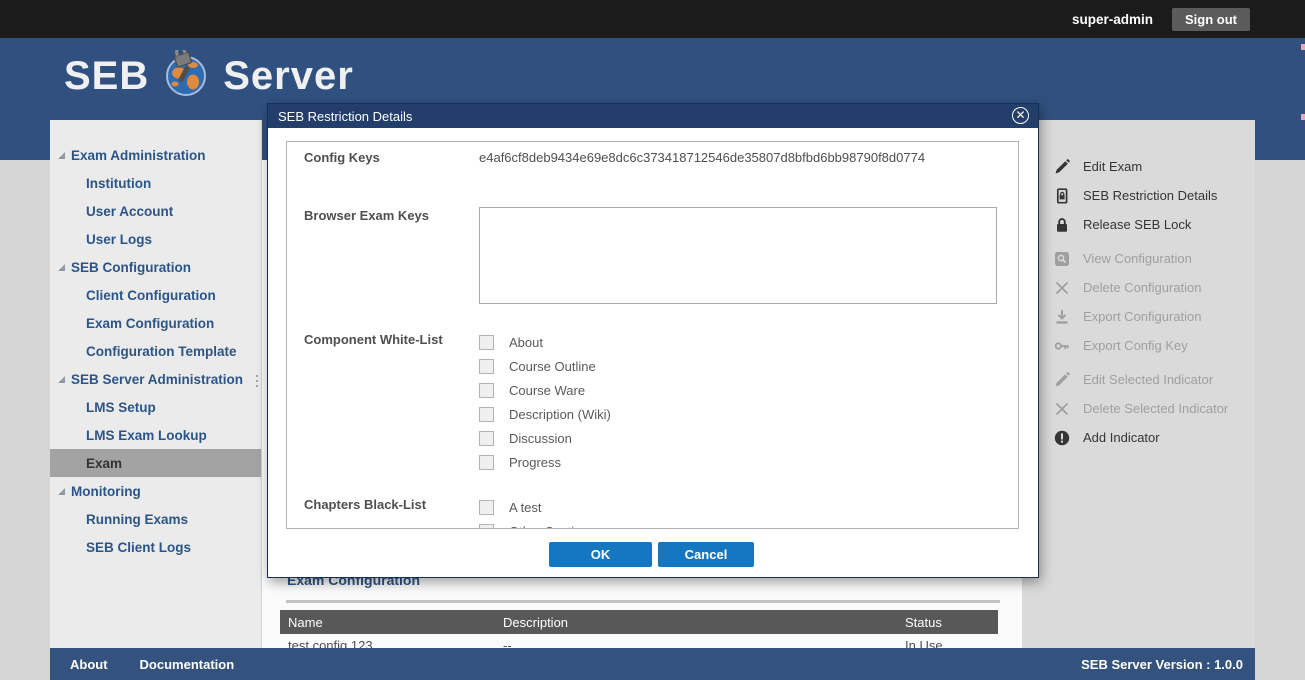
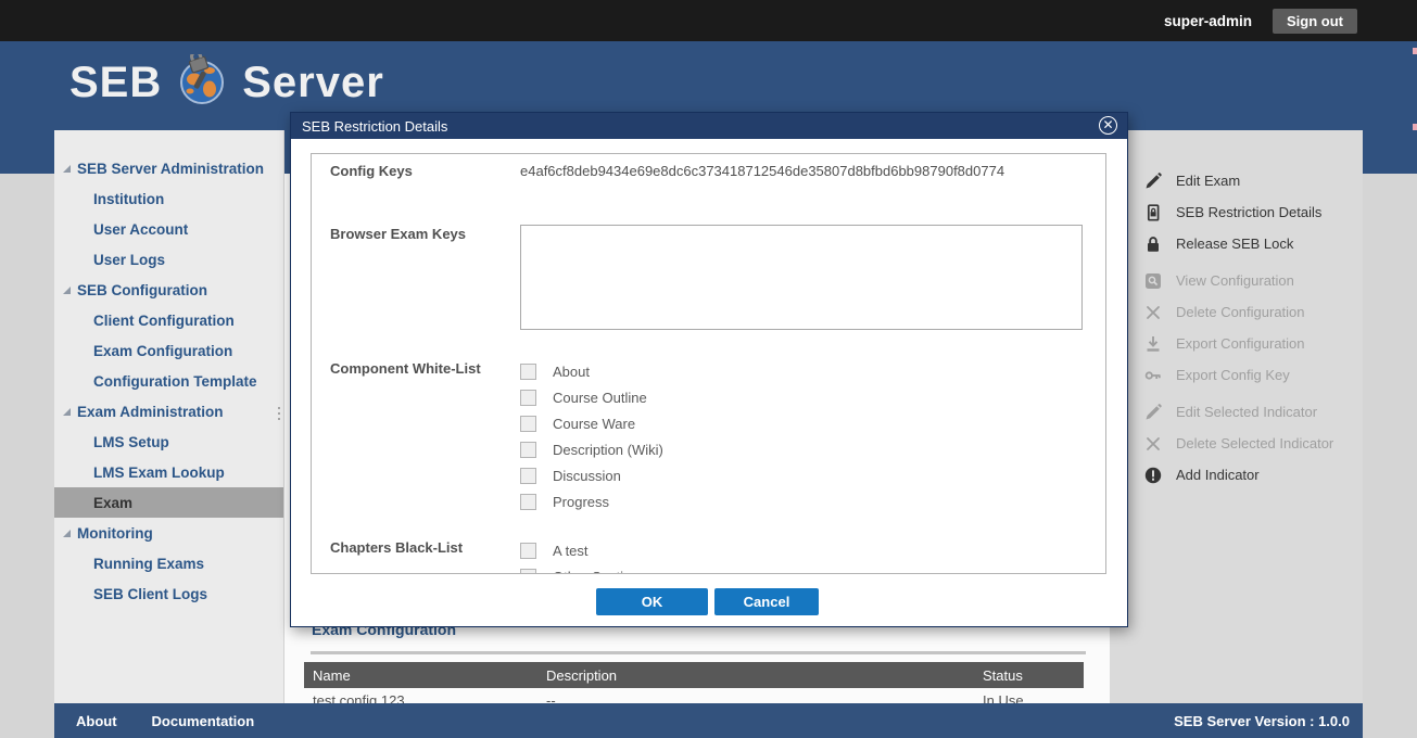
  super-admin
  Sign out
  SEB
  Server
- Exam Administration
+ SEB Server Administration
  Institution
  User Account
  User Logs
  SEB Configuration
  Client Configuration
  Exam Configuration
  Configuration Template
- SEB Server Administration
+ Exam Administration
  LMS Setup
  LMS Exam Lookup
  Exam
  Monitoring
  Running Exams
  SEB Client Logs
  Exam Configuration
  Name
  Description
  Status
  test config 123
  --
  In Use
  Edit Exam
  SEB Restriction Details
  Release SEB Lock
  View Configuration
  Delete Configuration
  Export Configuration
  Export Config Key
  Edit Selected Indicator
  Delete Selected Indicator
  Add Indicator
  About
  Documentation
  SEB Server Version : 1.0.0
  SEB Restriction Details
  ✕
  Config Keys
  e4af6cf8deb9434e69e8dc6c373418712546de35807d8bfbd6bb98790f8d0774
  Browser Exam Keys
  Component White-List
  About
  Course Outline
  Course Ware
  Description (Wiki)
  Discussion
  Progress
  Chapters Black-List
  A test
  OK
  Cancel
